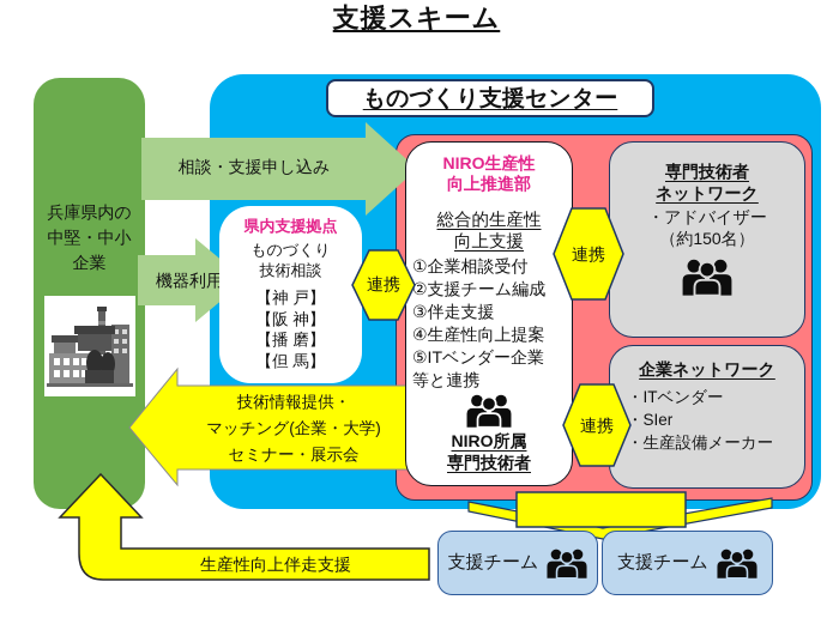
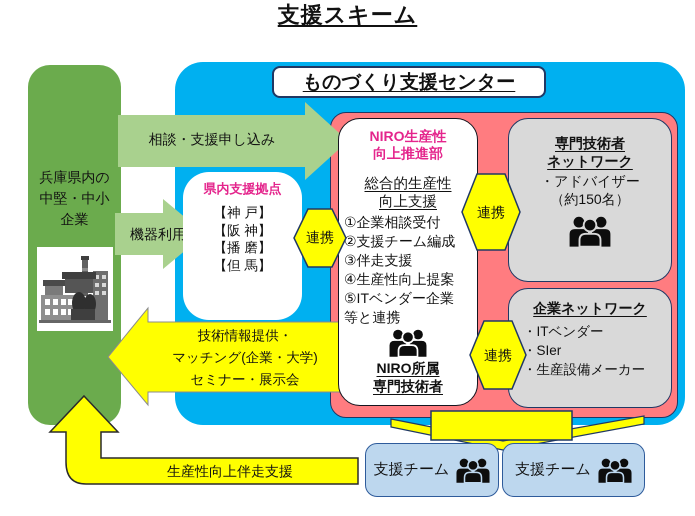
  支援スキーム
  兵庫県内の
  中堅・中小
  企業
  ものづくり支援センター
  相談・支援申し込み
  機器利用
  技術情報提供・
  マッチング(企業・大学)
  セミナー・展示会
  県内支援拠点
- ものづくり
- 技術相談
  【神 戸】
  【阪 神】
  【播 磨】
  【但 馬】
  NIRO生産性
  向上推進部
  総合的生産性
  向上支援
  ①企業相談受付
  ②支援チーム編成
  ③伴走支援
  ④生産性向上提案
  ⑤ITベンダー企業
  等と連携
  NIRO所属
  専門技術者
  専門技術者
  ネットワーク
  ・アドバイザー
  （約150名）
  企業ネットワーク
  ・ITベンダー
  ・SIer
  ・生産設備メーカー
  連携
  連携
  連携
  生産性向上伴走支援
  支援チーム
  支援チーム
